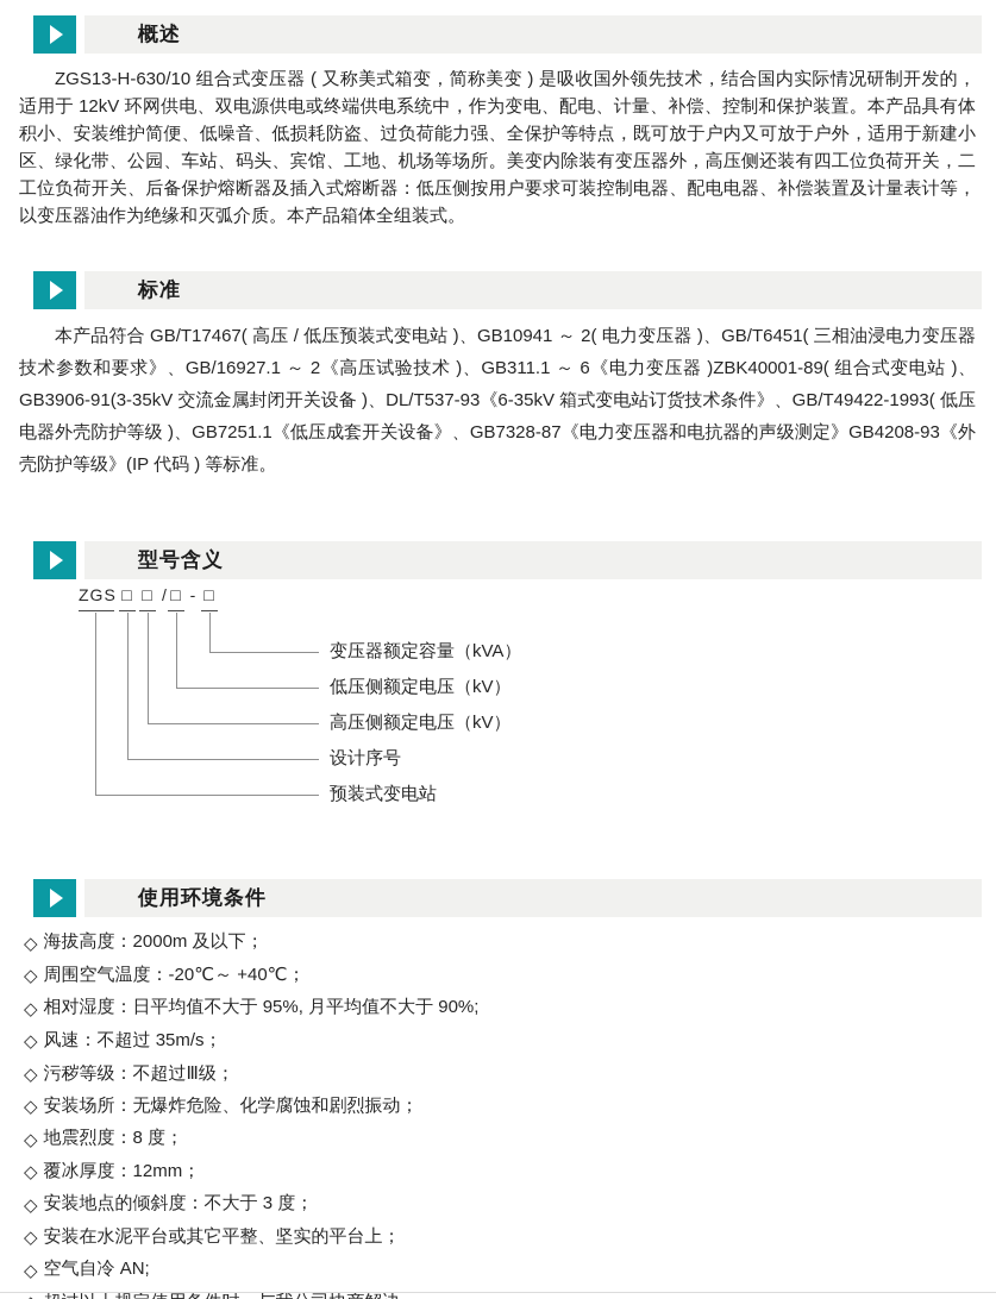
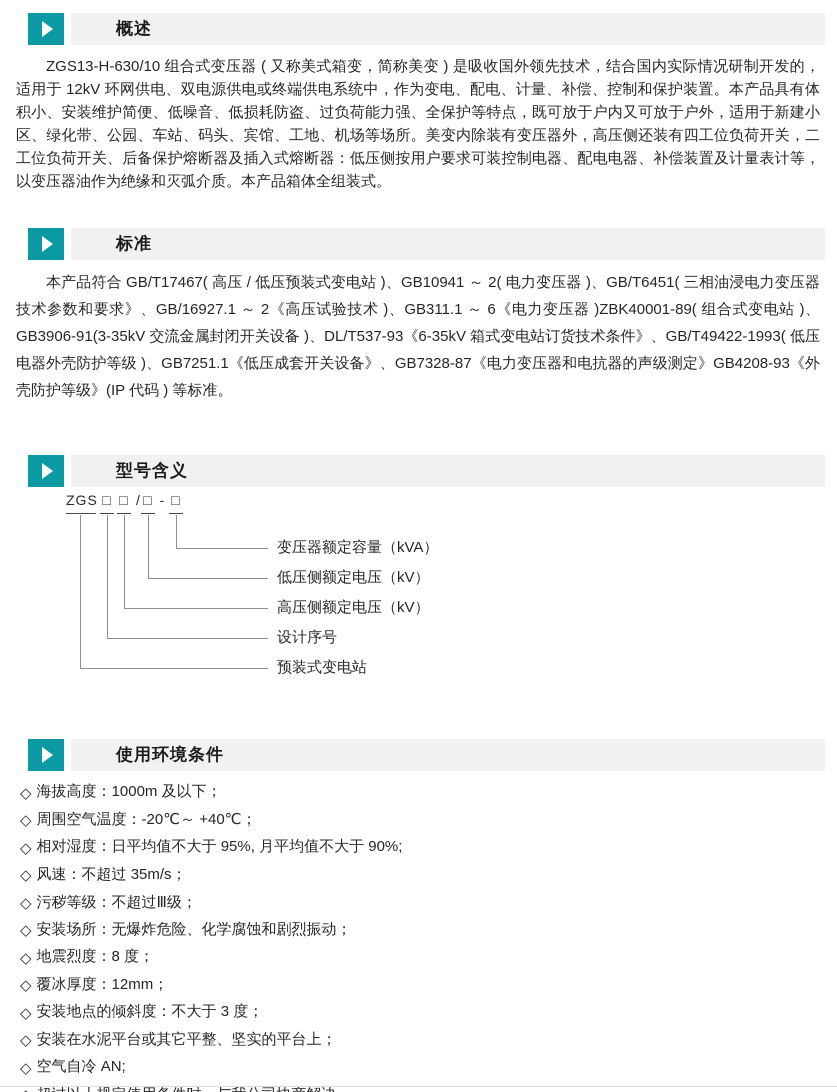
  概述
  ZGS13-H-630/10 组合式变压器 ( 又称美式箱变，简称美变 ) 是吸收国外领先技术，结合国内实际情况研制开发的，适用于 12kV 环网供电、双电源供电或终端供电系统中，作为变电、配电、计量、补偿、控制和保护装置。本产品具有体积小、安装维护简便、低噪音、低损耗防盗、过负荷能力强、全保护等特点，既可放于户内又可放于户外，适用于新建小区、绿化带、公园、车站、码头、宾馆、工地、机场等场所。美变内除装有变压器外，高压侧还装有四工位负荷开关，二工位负荷开关、后备保护熔断器及插入式熔断器：低压侧按用户要求可装控制电器、配电电器、补偿装置及计量表计等，以变压器油作为绝缘和灭弧介质。本产品箱体全组装式。
  标准
  本产品符合 GB/T17467( 高压 / 低压预装式变电站 )、GB10941 ～ 2( 电力变压器 )、GB/T6451( 三相油浸电力变压器技术参数和要求》、GB/16927.1 ～ 2《高压试验技术 )、GB311.1 ～ 6《电力变压器 )ZBK40001-89( 组合式变电站 )、GB3906-91(3-35kV 交流金属封闭开关设备 )、DL/T537-93《6-35kV 箱式变电站订货技术条件》、GB/T49422-1993( 低压电器外壳防护等级 )、GB7251.1《低压成套开关设备》、GB7328-87《电力变压器和电抗器的声级测定》GB4208-93《外壳防护等级》(IP 代码 ) 等标准。
  型号含义
  ZGS
  □
  □
  /
  □
  -
  □
  变压器额定容量（kVA）
  低压侧额定电压（kV）
  高压侧额定电压（kV）
  设计序号
  预装式变电站
  使用环境条件
  ◇
- 海拔高度：2000m 及以下；
+ 海拔高度：1000m 及以下；
  ◇
  周围空气温度：-20℃～ +40℃；
  ◇
  相对湿度：日平均值不大于 95%, 月平均值不大于 90%;
  ◇
  风速：不超过 35m/s；
  ◇
  污秽等级：不超过Ⅲ级；
  ◇
  安装场所：无爆炸危险、化学腐蚀和剧烈振动；
  ◇
  地震烈度：8 度；
  ◇
  覆冰厚度：12mm；
  ◇
  安装地点的倾斜度：不大于 3 度；
  ◇
  安装在水泥平台或其它平整、坚实的平台上；
  ◇
  空气自冷 AN;
